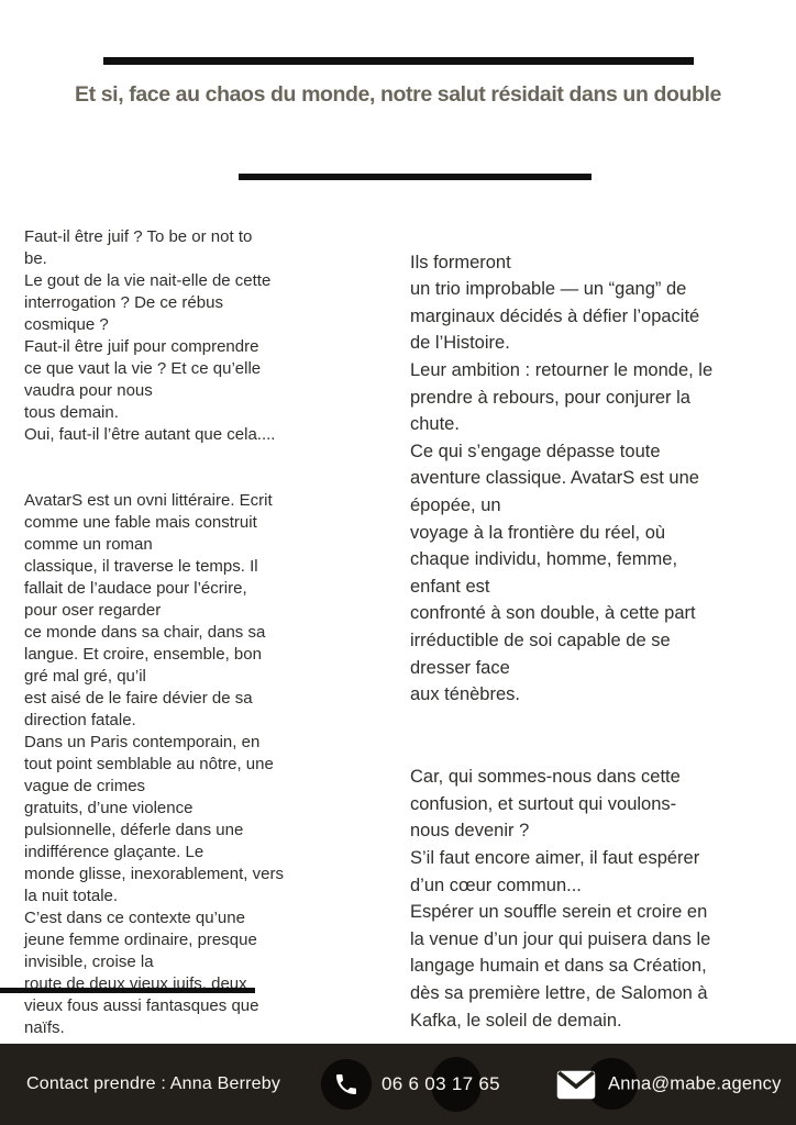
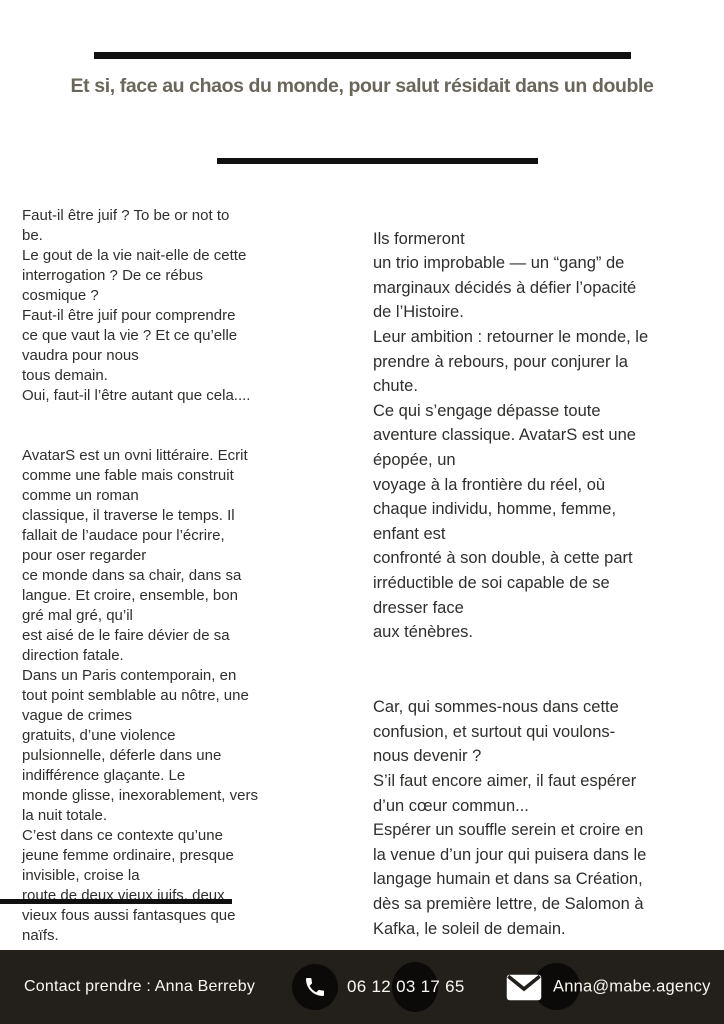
- Et si, face au chaos du monde, notre salut résidait dans un double
+ Et si, face au chaos du monde, pour salut résidait dans un double
  Faut-il être juif ? To be or not to
  be.
  Le gout de la vie nait-elle de cette
  interrogation ? De ce rébus
  cosmique ?
  Faut-il être juif pour comprendre
  ce que vaut la vie ? Et ce qu’elle
  vaudra pour nous
  tous demain.
  Oui, faut-il l’être autant que cela....
  AvatarS est un ovni littéraire. Ecrit
  comme une fable mais construit
  comme un roman
  classique, il traverse le temps. Il
  fallait de l’audace pour l’écrire,
  pour oser regarder
  ce monde dans sa chair, dans sa
  langue. Et croire, ensemble, bon
  gré mal gré, qu’il
  est aisé de le faire dévier de sa
  direction fatale.
  Dans un Paris contemporain, en
  tout point semblable au nôtre, une
  vague de crimes
  gratuits, d’une violence
  pulsionnelle, déferle dans une
  indifférence glaçante. Le
  monde glisse, inexorablement, vers
  la nuit totale.
  C’est dans ce contexte qu’une
  jeune femme ordinaire, presque
  invisible, croise la
  route de deux vieux juifs, deux
  vieux fous aussi fantasques que
  naïfs.
  Ils formeront
  un trio improbable — un “gang” de
  marginaux décidés à défier l’opacité
  de l’Histoire.
  Leur ambition : retourner le monde, le
  prendre à rebours, pour conjurer la
  chute.
  Ce qui s’engage dépasse toute
  aventure classique. AvatarS est une
  épopée, un
  voyage à la frontière du réel, où
  chaque individu, homme, femme,
  enfant est
  confronté à son double, à cette part
  irréductible de soi capable de se
  dresser face
  aux ténèbres.
  Car, qui sommes-nous dans cette
  confusion, et surtout qui voulons-
  nous devenir ?
  S’il faut encore aimer, il faut espérer
  d’un cœur commun...
  Espérer un souffle serein et croire en
  la venue d’un jour qui puisera dans le
  langage humain et dans sa Création,
  dès sa première lettre, de Salomon à
  Kafka, le soleil de demain.
  Contact prendre : Anna Berreby
- 06 6 03 17 65
+ 06 12 03 17 65
  Anna@mabe.agency
